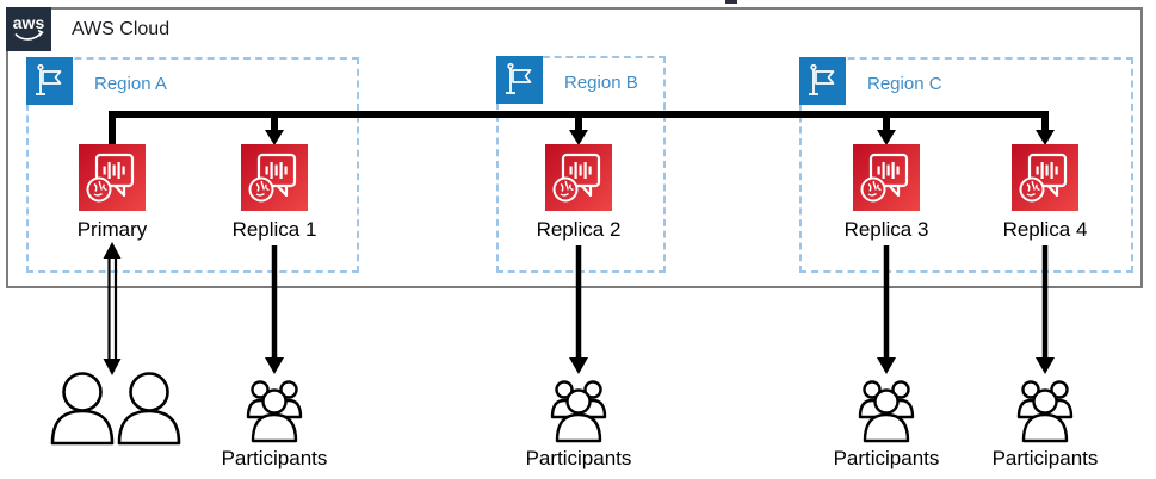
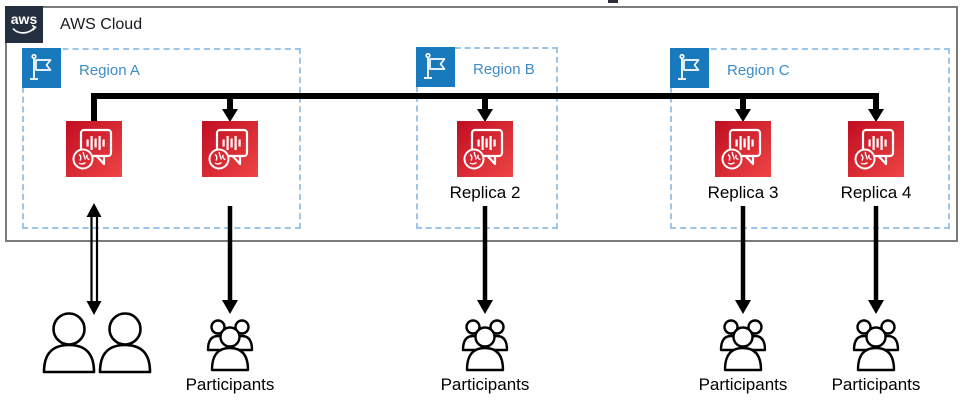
  aws
  AWS Cloud
  Region A
  Region B
  Region C
- Primary
- Replica 1
  Replica 2
  Replica 3
  Replica 4
  Participants
  Participants
  Participants
  Participants
